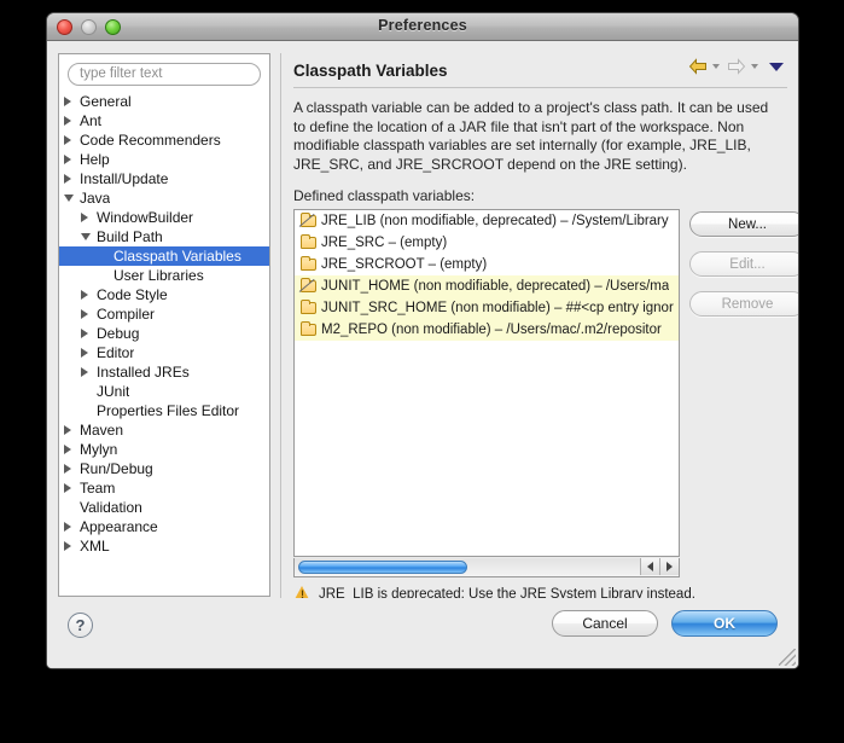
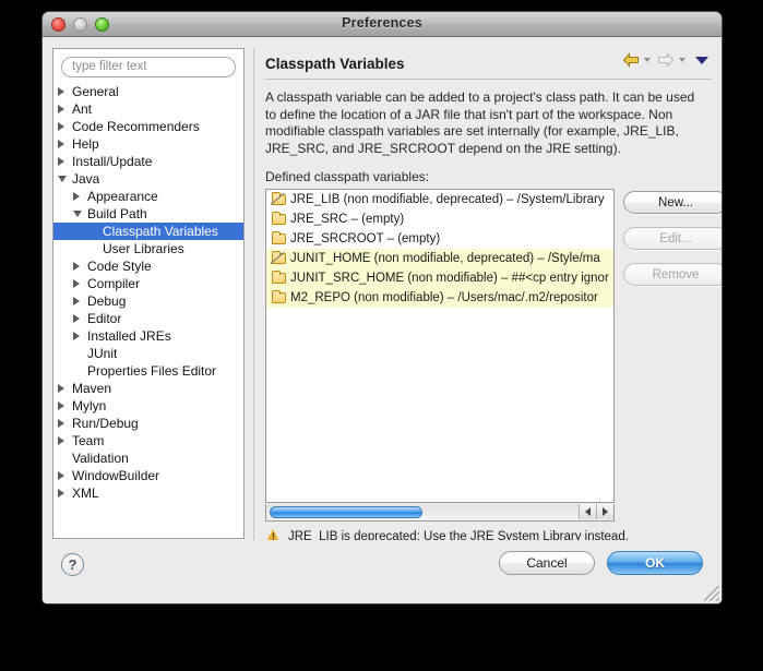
  Preferences
  type filter text
  General
  Ant
  Code Recommenders
  Help
  Install/Update
  Java
- WindowBuilder
+ Appearance
  Build Path
  Classpath Variables
  User Libraries
  Code Style
  Compiler
  Debug
  Editor
  Installed JREs
  JUnit
  Properties Files Editor
  Maven
  Mylyn
  Run/Debug
  Team
  Validation
- Appearance
+ WindowBuilder
  XML
  Classpath Variables
  A classpath variable can be added to a project's class path. It can be used to define the location of a JAR file that isn't part of the workspace. Non modifiable classpath variables are set internally (for example, JRE_LIB, JRE_SRC, and JRE_SRCROOT depend on the JRE setting).
  Defined classpath variables:
  JRE_LIB (non modifiable, deprecated) – /System/Library
  JRE_SRC – (empty)
  JRE_SRCROOT – (empty)
- JUNIT_HOME (non modifiable, deprecated) – /Users/ma
+ JUNIT_HOME (non modifiable, deprecated) – /Style/ma
  JUNIT_SRC_HOME (non modifiable) – ##<cp entry ignor
  M2_REPO (non modifiable) – /Users/mac/.m2/repositor
  New...
  Edit...
  Remove
  JRE_LIB is deprecated: Use the JRE System Library instead.
  ?
  Cancel
  OK
